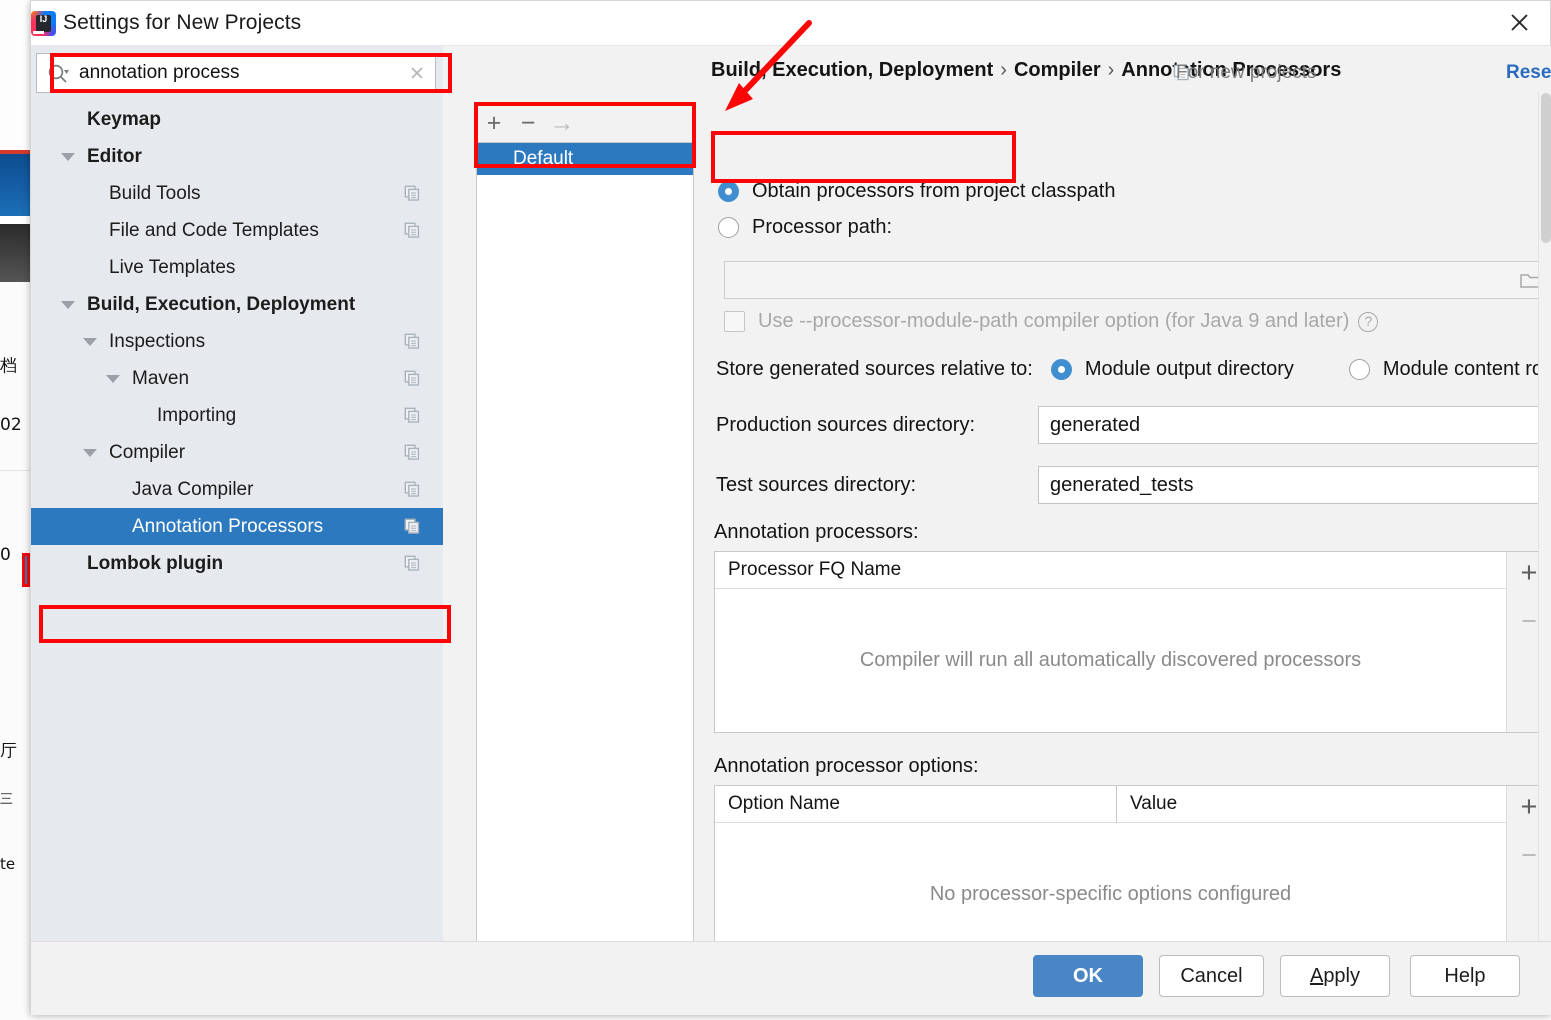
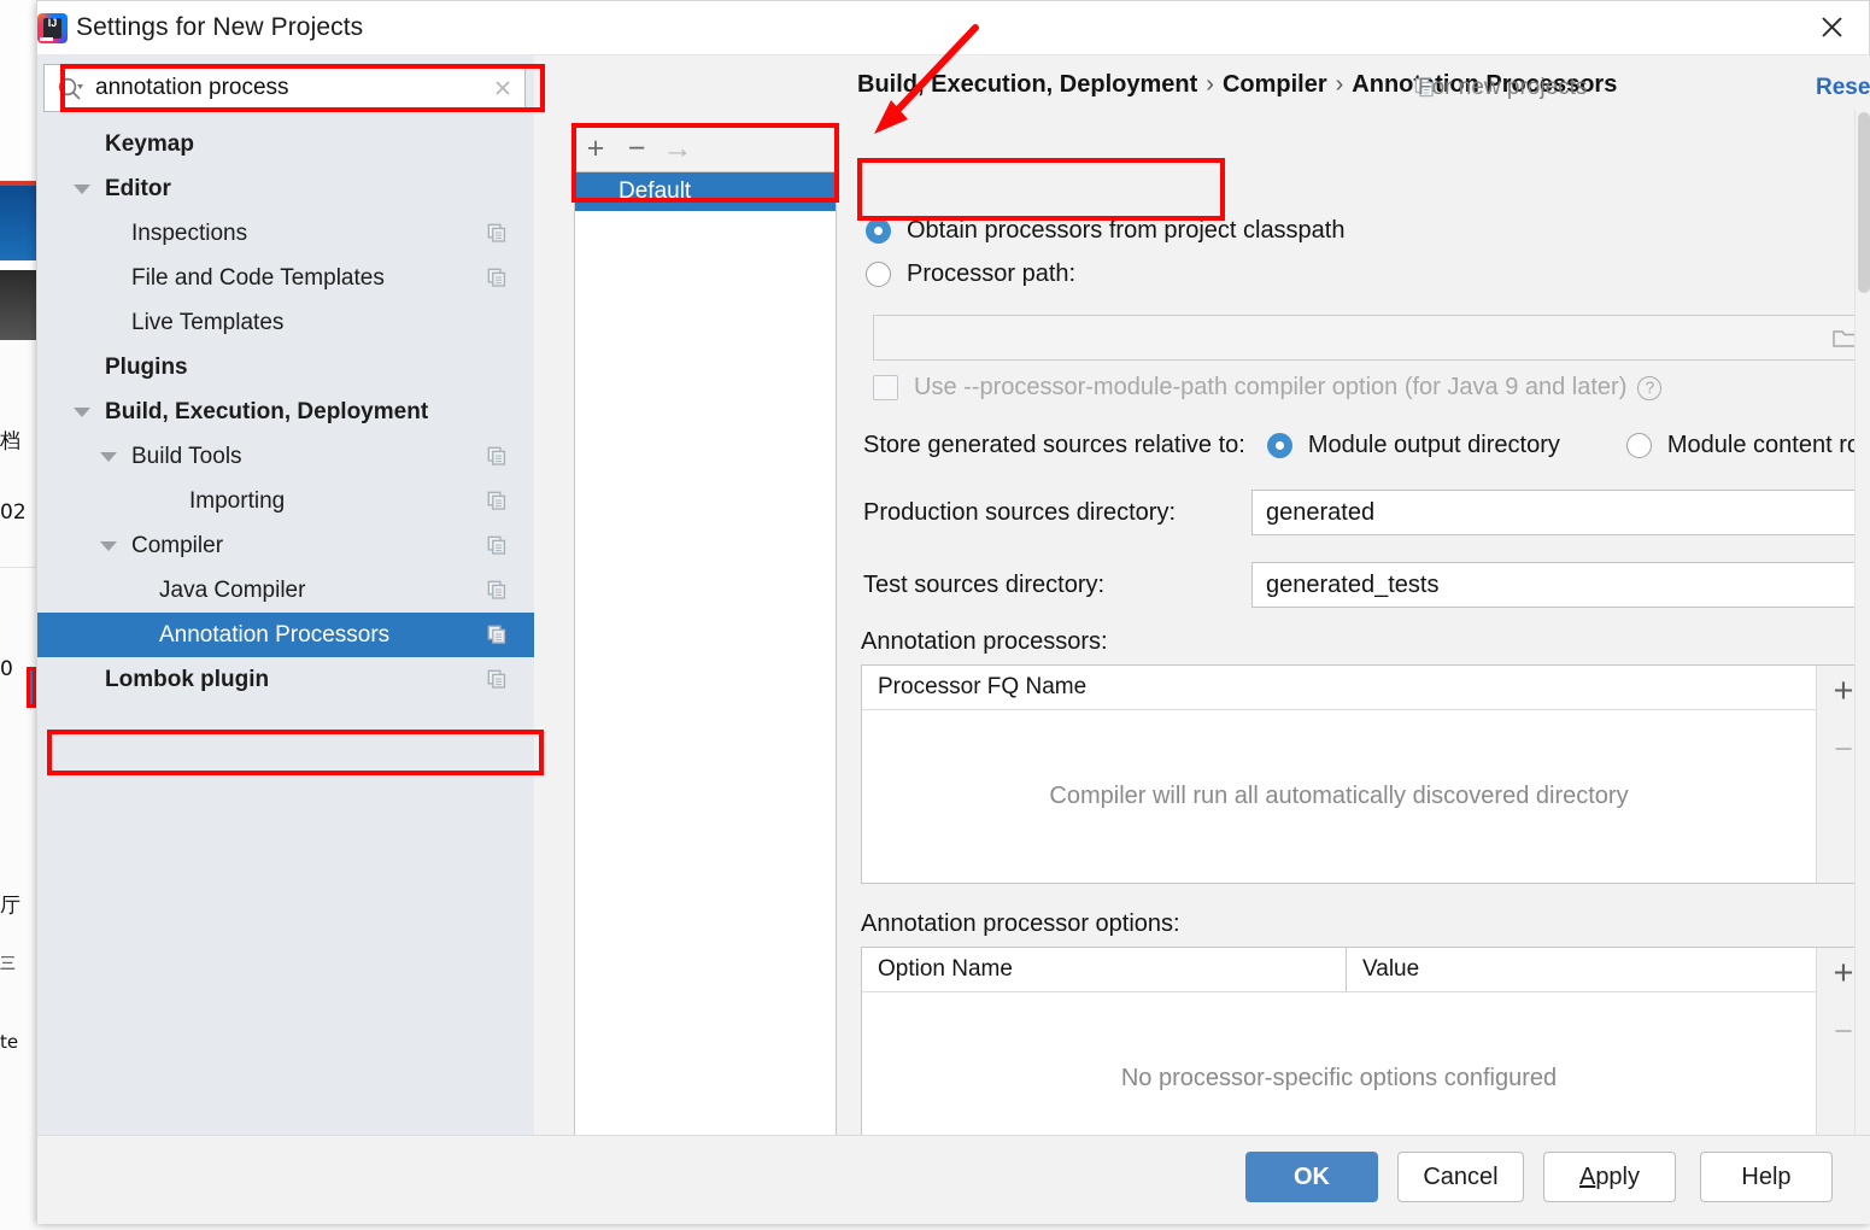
  档
  02
  0
  厅
  三
  te
  IJ
  Settings for New Projects
  annotation process
  Keymap
  Editor
- Build Tools
+ Inspections
  File and Code Templates
  Live Templates
+ Plugins
  Build, Execution, Deployment
- Inspections
+ Build Tools
- Maven
  Importing
  Compiler
  Java Compiler
  Annotation Processors
  Lombok plugin
  +
  −
  →
  Default
  Build Execution, Deployment › Compiler › Annotion Processors
  For new projects
  Rese
  Obtain processors from project classpath
  Processor path:
  Use --processor-module-path compiler option (for Java 9 and later)
  ?
  Store generated sources relative to:
  Module output directory
  Module content r
  Production sources directory:
  generated
  Test sources directory:
  generated_tests
  Annotation processors:
  Processor FQ Name
- Compiler will run all automatically discovered processors
+ Compiler will run all automatically discovered directory
  +
  −
  Annotation processor options:
  Option Name
  Value
  No processor-specific options configured
  +
  −
  OK
  Cancel
  Apply
  Help
